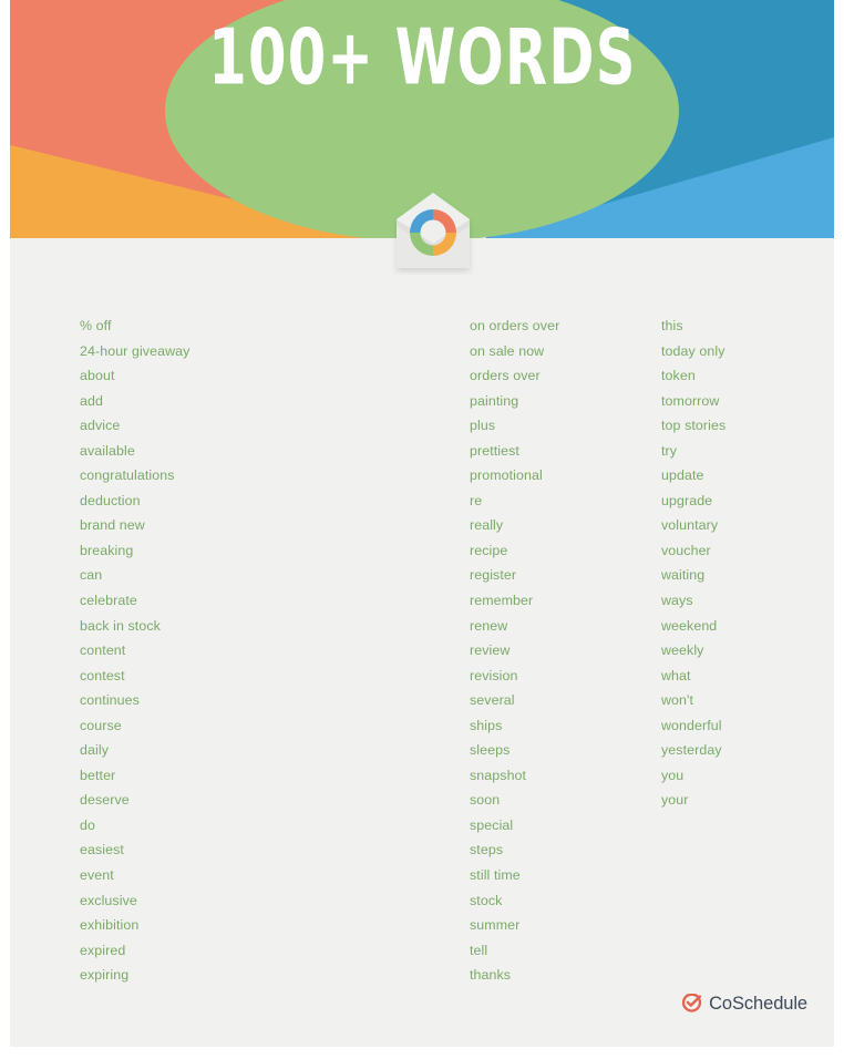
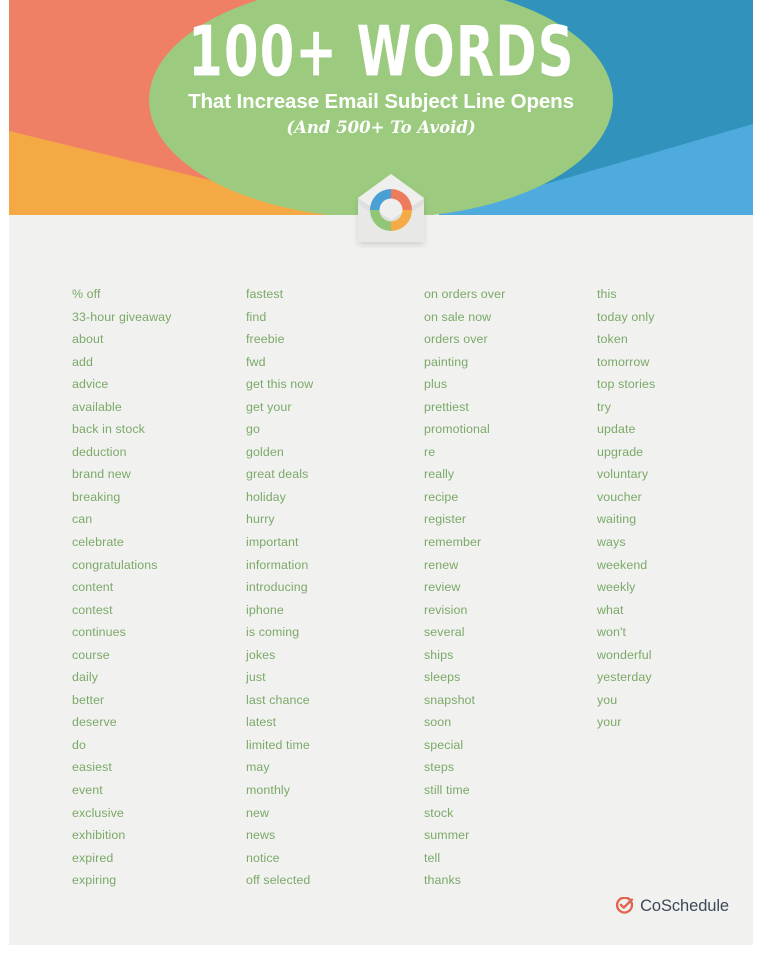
  100+ WORDS
+ That Increase Email Subject Line Opens
+ (And 500+ To Avoid)
  % off
- 24-hour giveaway
+ 33-hour giveaway
  about
  add
  advice
  available
- congratulations
+ back in stock
  deduction
  brand new
  breaking
  can
  celebrate
- back in stock
+ congratulations
  content
  contest
  continues
  course
  daily
  better
  deserve
  do
  easiest
  event
  exclusive
  exhibition
  expired
  expiring
+ fastest
+ find
+ freebie
+ fwd
+ get this now
+ get your
+ go
+ golden
+ great deals
+ holiday
+ hurry
+ important
+ information
+ introducing
+ iphone
+ is coming
+ jokes
+ just
+ last chance
+ latest
+ limited time
+ may
+ monthly
+ new
+ news
+ notice
+ off selected
  on orders over
  on sale now
  orders over
  painting
  plus
  prettiest
  promotional
  re
  really
  recipe
  register
  remember
  renew
  review
  revision
  several
  ships
  sleeps
  snapshot
  soon
  special
  steps
  still time
  stock
  summer
  tell
  thanks
  this
  today only
  token
  tomorrow
  top stories
  try
  update
  upgrade
  voluntary
  voucher
  waiting
  ways
  weekend
  weekly
  what
  won't
  wonderful
  yesterday
  you
  your
  CoSchedule
